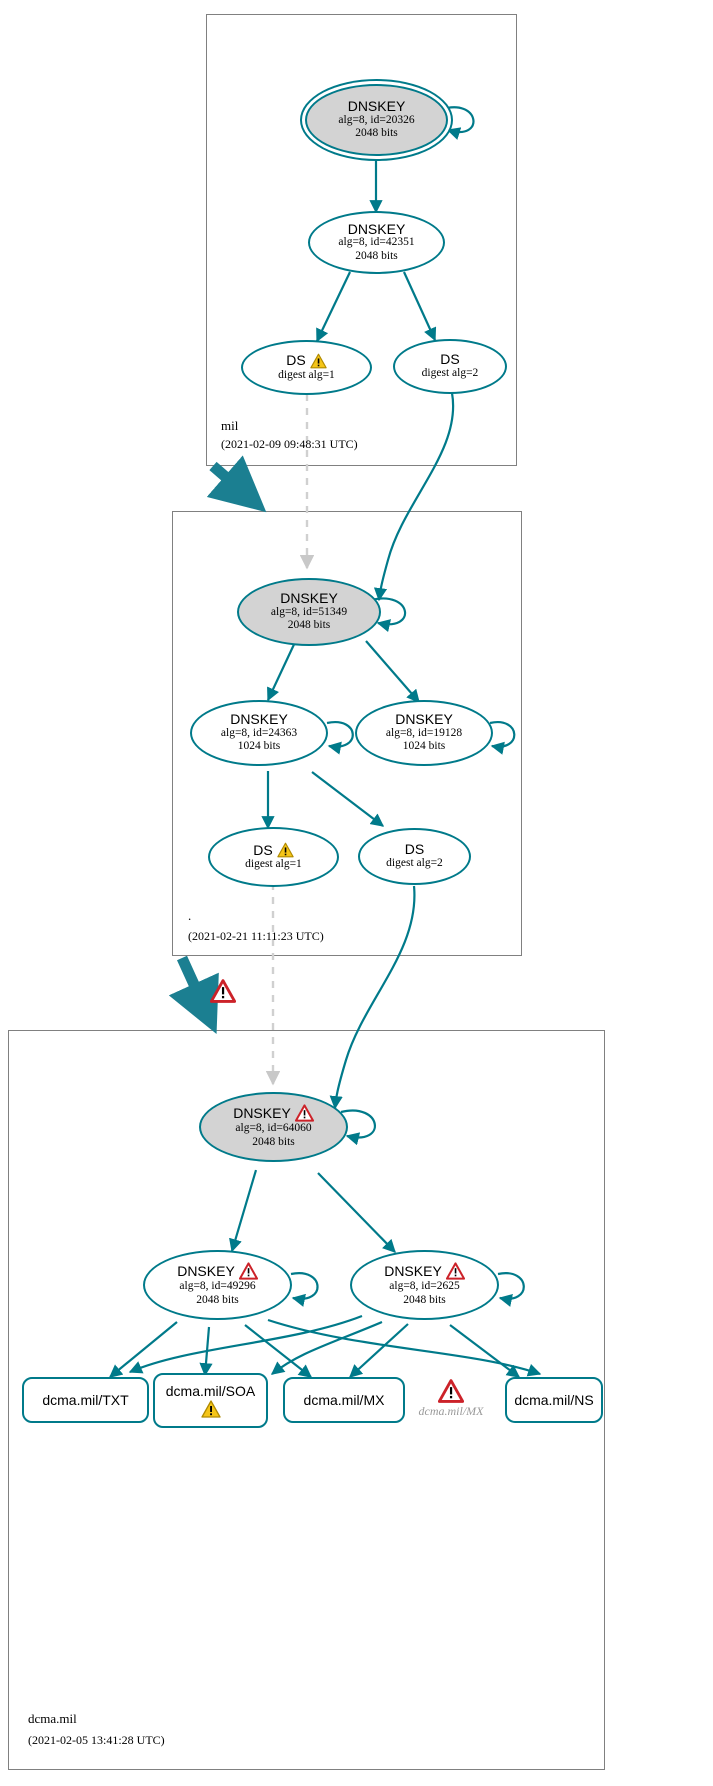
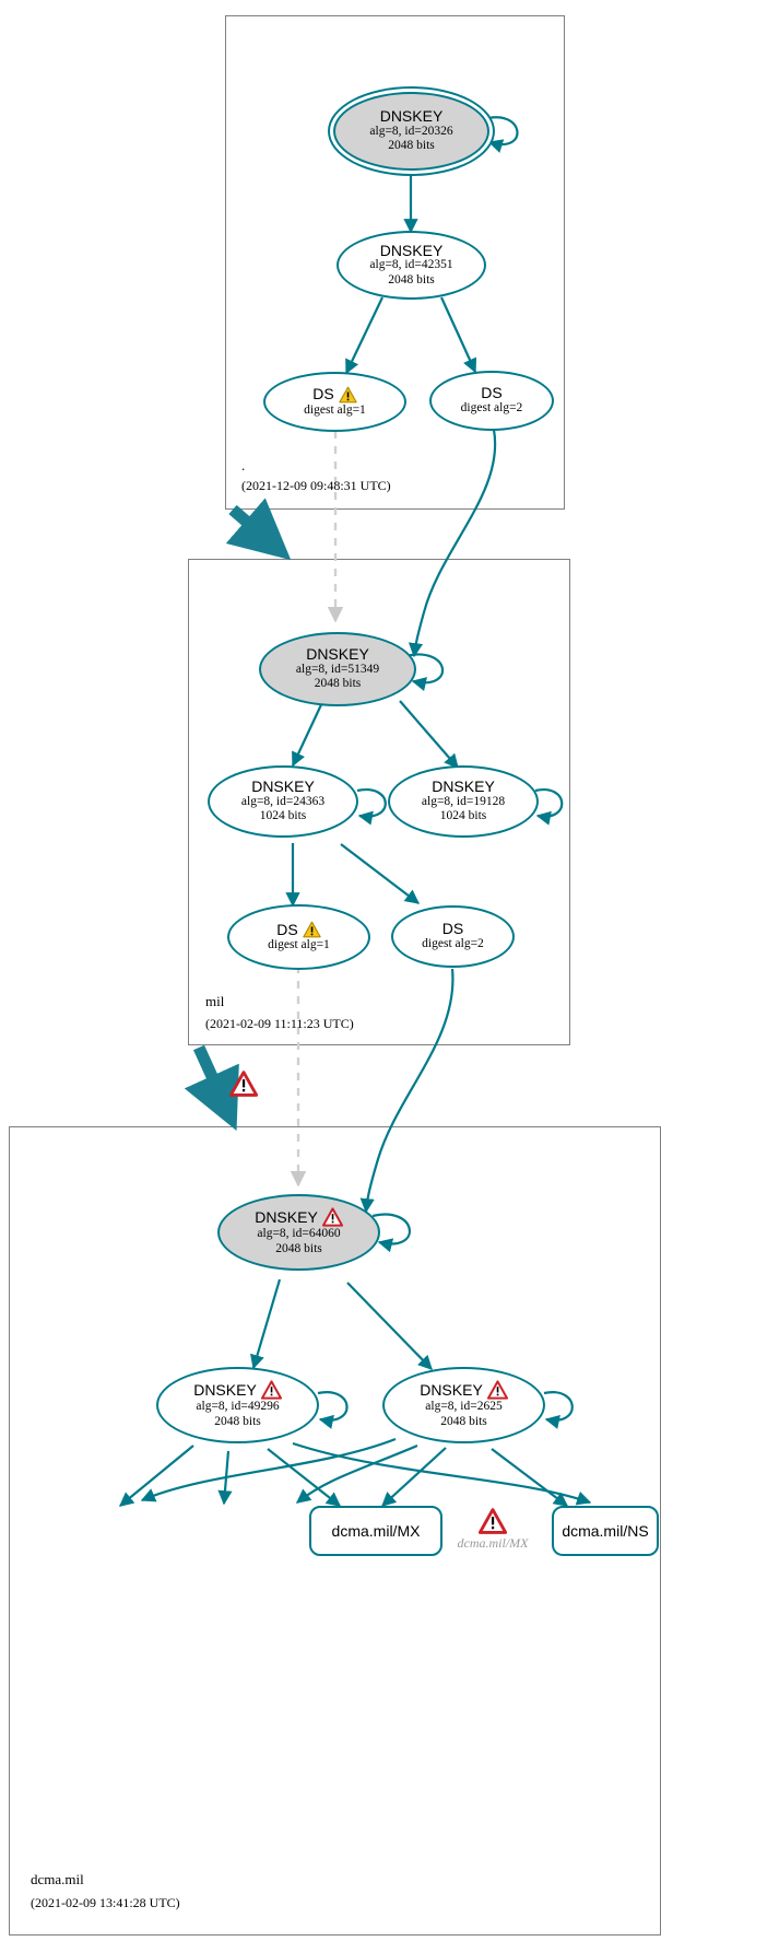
  DNSKEY
  alg=8, id=20326
  2048 bits
  DNSKEY
  alg=8, id=42351
  2048 bits
  DS
  digest alg=1
  DS
  digest alg=2
- mil
+ .
- (2021-02-09 09:48:31 UTC)
+ (2021-12-09 09:48:31 UTC)
  DNSKEY
  alg=8, id=51349
  2048 bits
  DNSKEY
  alg=8, id=24363
  1024 bits
  DNSKEY
  alg=8, id=19128
  1024 bits
  DS
  digest alg=1
  DS
  digest alg=2
- .
+ mil
- (2021-02-21 11:11:23 UTC)
+ (2021-02-09 11:11:23 UTC)
  DNSKEY
  alg=8, id=64060
  2048 bits
  DNSKEY
  alg=8, id=49296
  2048 bits
  DNSKEY
  alg=8, id=2625
  2048 bits
- dcma.mil/TXT
- dcma.mil/SOA
  dcma.mil/MX
  dcma.mil/MX
  dcma.mil/NS
  dcma.mil
- (2021-02-05 13:41:28 UTC)
+ (2021-02-09 13:41:28 UTC)
